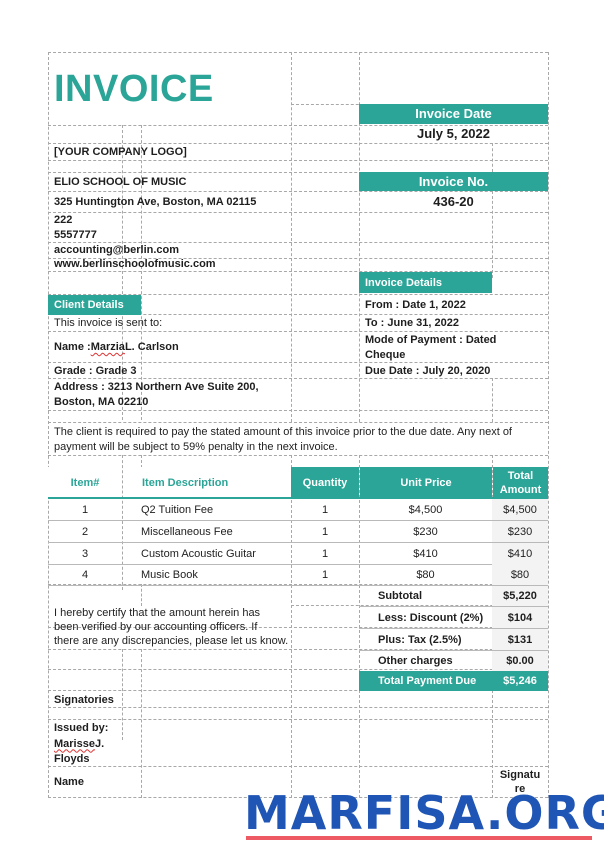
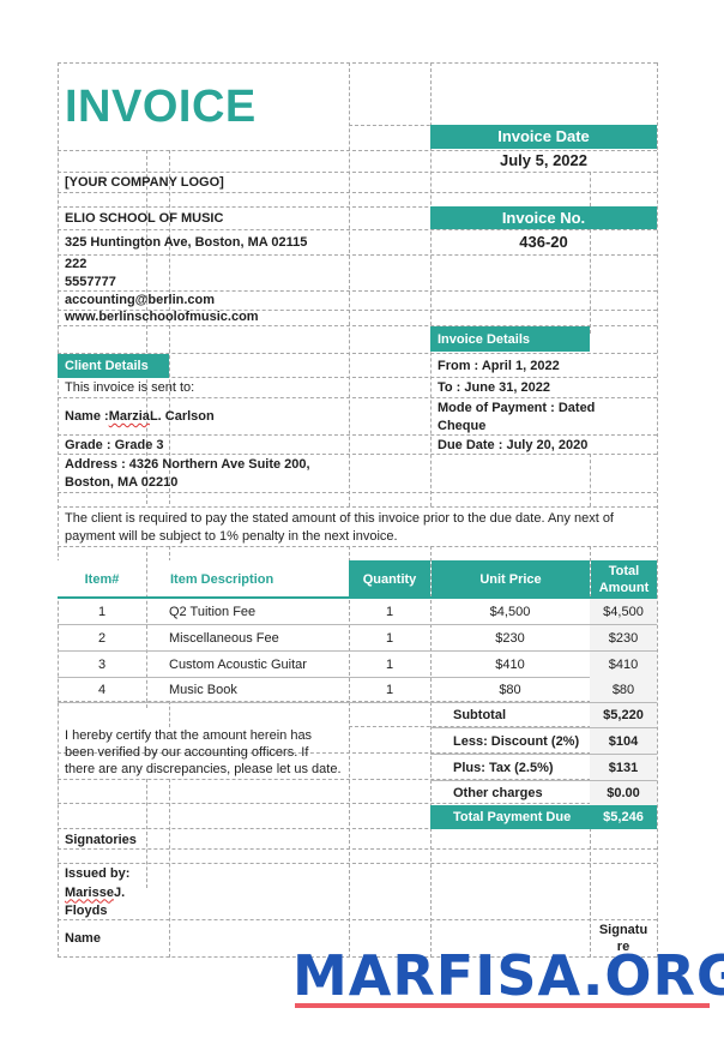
  INVOICE
  Invoice Date
  July 5, 2022
  [YOUR COMPANY LOGO]
  Invoice No.
  436-20
  ELIO SCHOOL OF MUSIC
  325 Huntington Ave, Boston, MA 02115
  222
  5557777
  accounting@berlin.com
  www.berlinschoolofmusic.com
  Client Details
  This invoice is sent to:
  Name :
  Marzia
  L. Carlson
  Grade : Grade 3
- Address : 3213 Northern Ave Suite 200,
+ Address : 4326 Northern Ave Suite 200,
  Boston, MA 02210
  Invoice Details
- From : Date 1, 2022
+ From : April 1, 2022
  To : June 31, 2022
  Mode of Payment : Dated
  Cheque
  Due Date : July 20, 2020
  The client is required to pay the stated amount of this invoice prior to the due date. Any next of
- payment will be subject to 59% penalty in the next invoice.
+ payment will be subject to 1% penalty in the next invoice.
  Item#
  Item Description
  Quantity
  Unit Price
  Total
  Amount
  1
  Q2 Tuition Fee
  1
  $4,500
  $4,500
  2
  Miscellaneous Fee
  1
  $230
  $230
  3
  Custom Acoustic Guitar
  1
  $410
  $410
  4
  Music Book
  1
  $80
  $80
  Subtotal
  $5,220
  Less: Discount (2%)
  $104
  Plus: Tax (2.5%)
  $131
  Other charges
  $0.00
  Total Payment Due
  $5,246
  I hereby certify that the amount herein has
  been verified by our accounting officers. If
- there are any discrepancies, please let us know.
+ there are any discrepancies, please let us date.
  Signatories
  Issued by:
  Marisse
  J.
  Floyds
  Name
  Signatu
  re
  MARFISA.ORG
